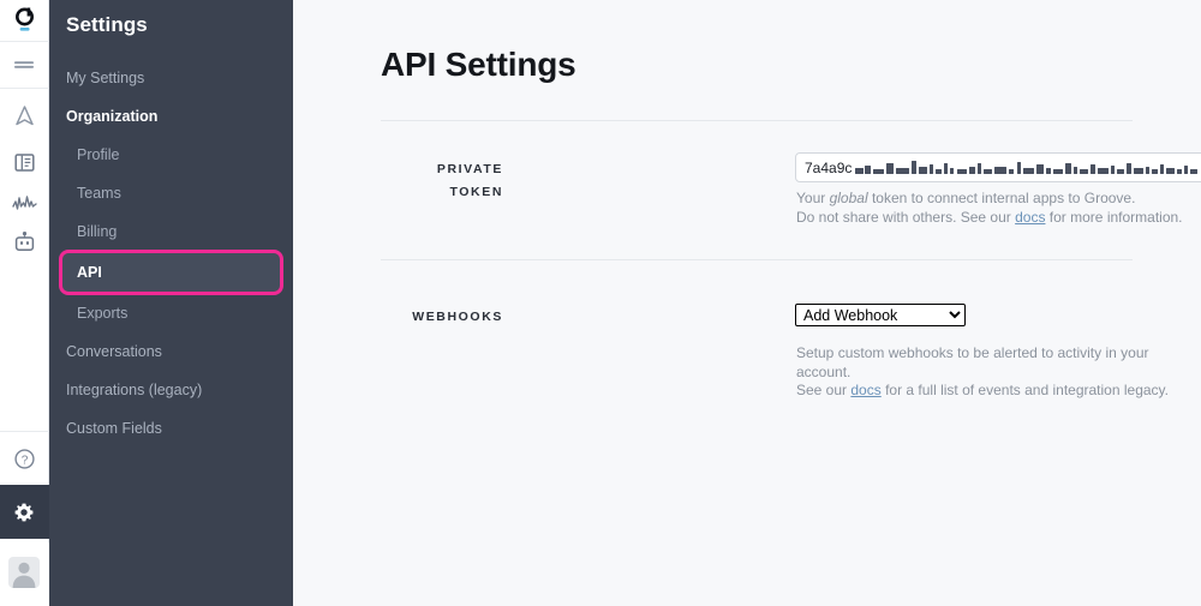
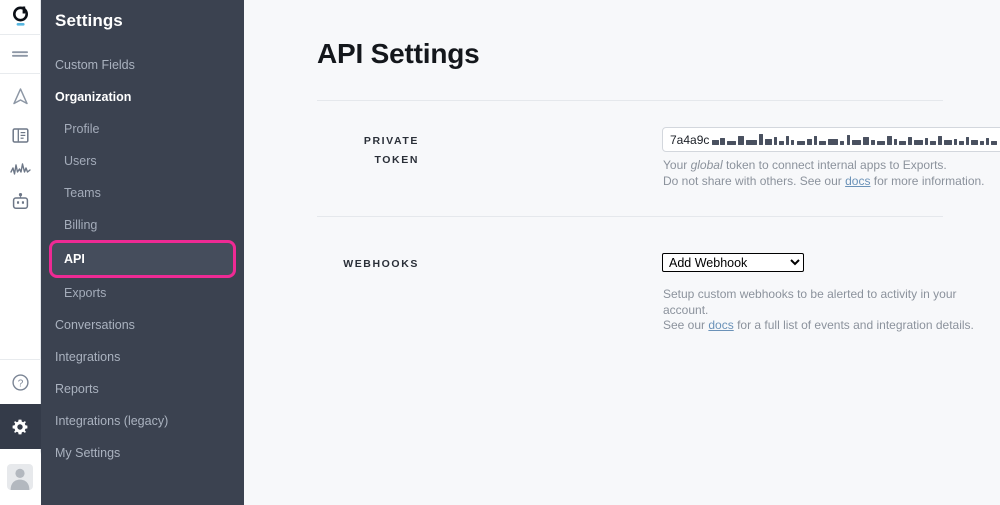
  ?
  Settings
- My Settings
+ Custom Fields
  Organization
  Profile
+ Users
  Teams
  Billing
  API
  Exports
  Conversations
+ Integrations
+ Reports
  Integrations (legacy)
- Custom Fields
+ My Settings
  API Settings
  PRIVATE TOKEN
  7a4a9c
- Your global token to connect internal apps to Groove.
+ Your global token to connect internal apps to Exports.
  Do not share with others. See our docs for more information.
  WEBHOOKS
  Add Webhook
  Setup custom webhooks to be alerted to activity in your account.
- See our docs for a full list of events and integration legacy.
+ See our docs for a full list of events and integration details.
